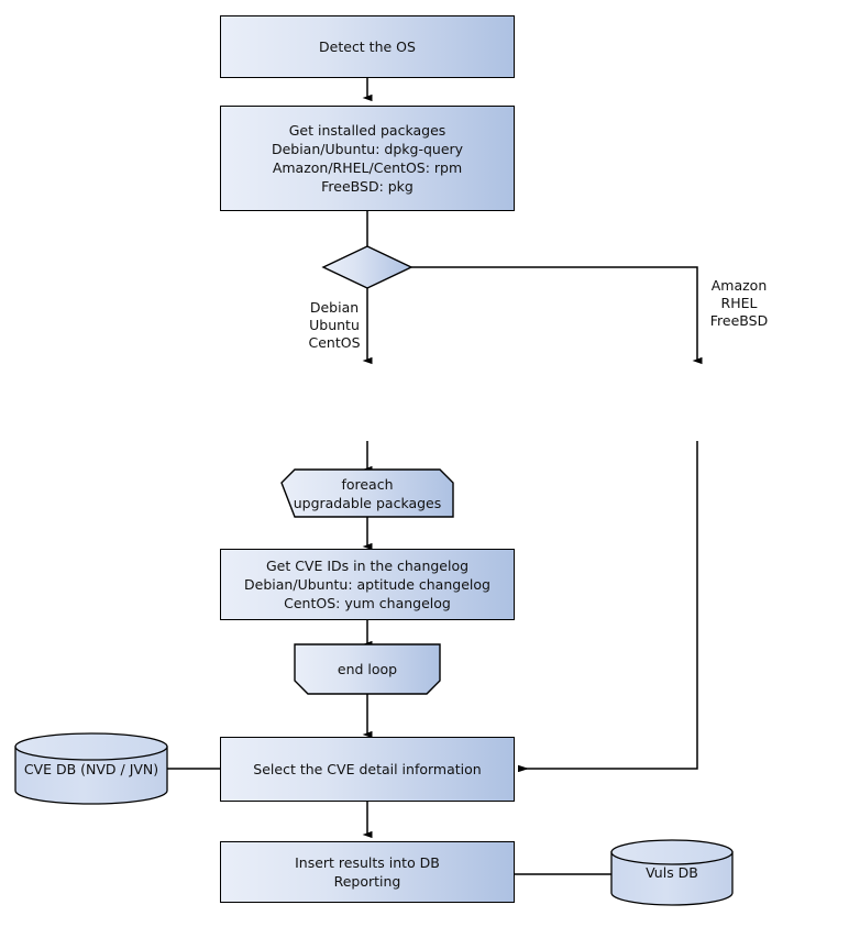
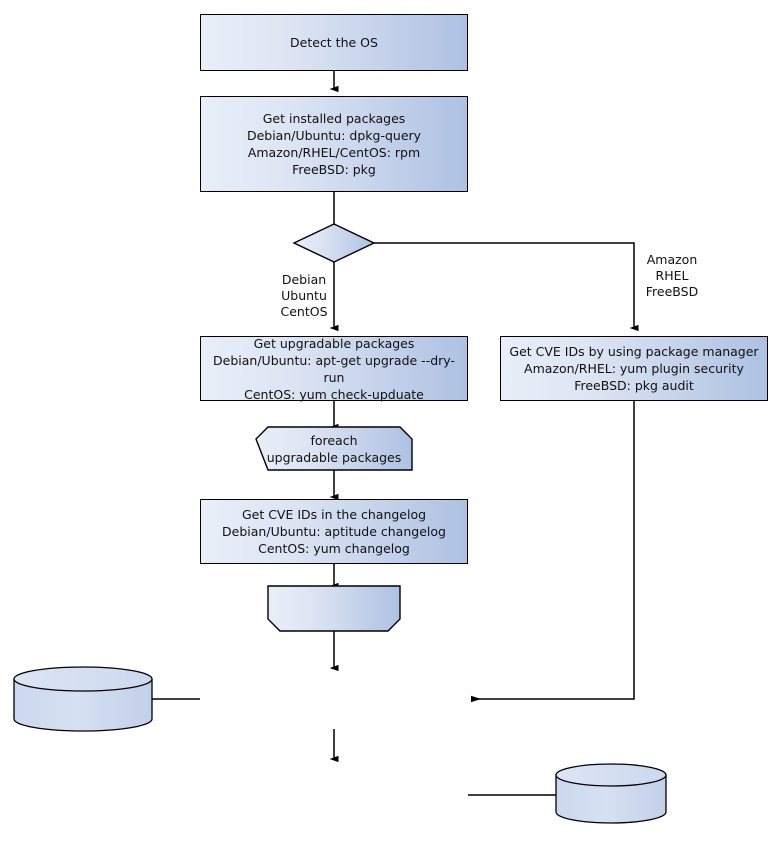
  Detect the OS
  Get installed packages
  Debian/Ubuntu: dpkg-query
  Amazon/RHEL/CentOS: rpm
  FreeBSD: pkg
  Debian
  Ubuntu
  CentOS
  Amazon
  RHEL
  FreeBSD
+ Get upgradable packages
+ Debian/Ubuntu: apt-get upgrade --dry-run
+ CentOS: yum check-upduate
+ Get CVE IDs by using package manager
+ Amazon/RHEL: yum plugin security
+ FreeBSD: pkg audit
  foreach
  upgradable packages
  Get CVE IDs in the changelog
  Debian/Ubuntu: aptitude changelog
  CentOS: yum changelog
- end loop
- Select the CVE detail information
- Insert results into DB
- Reporting
- CVE DB (NVD / JVN)
- Vuls DB
